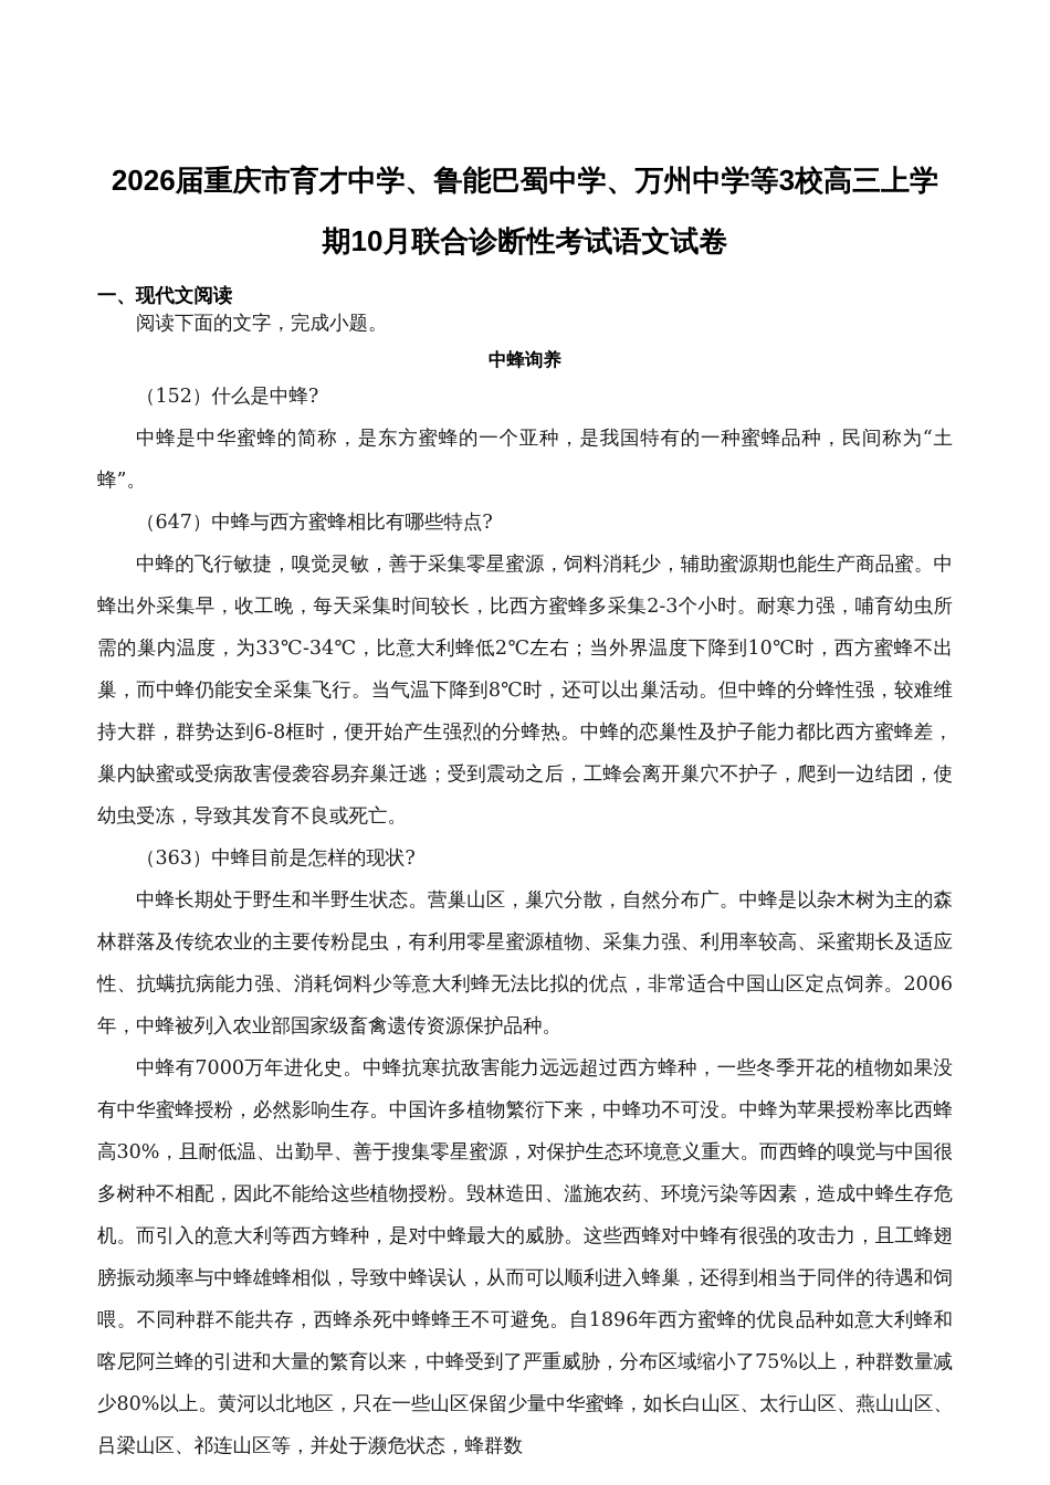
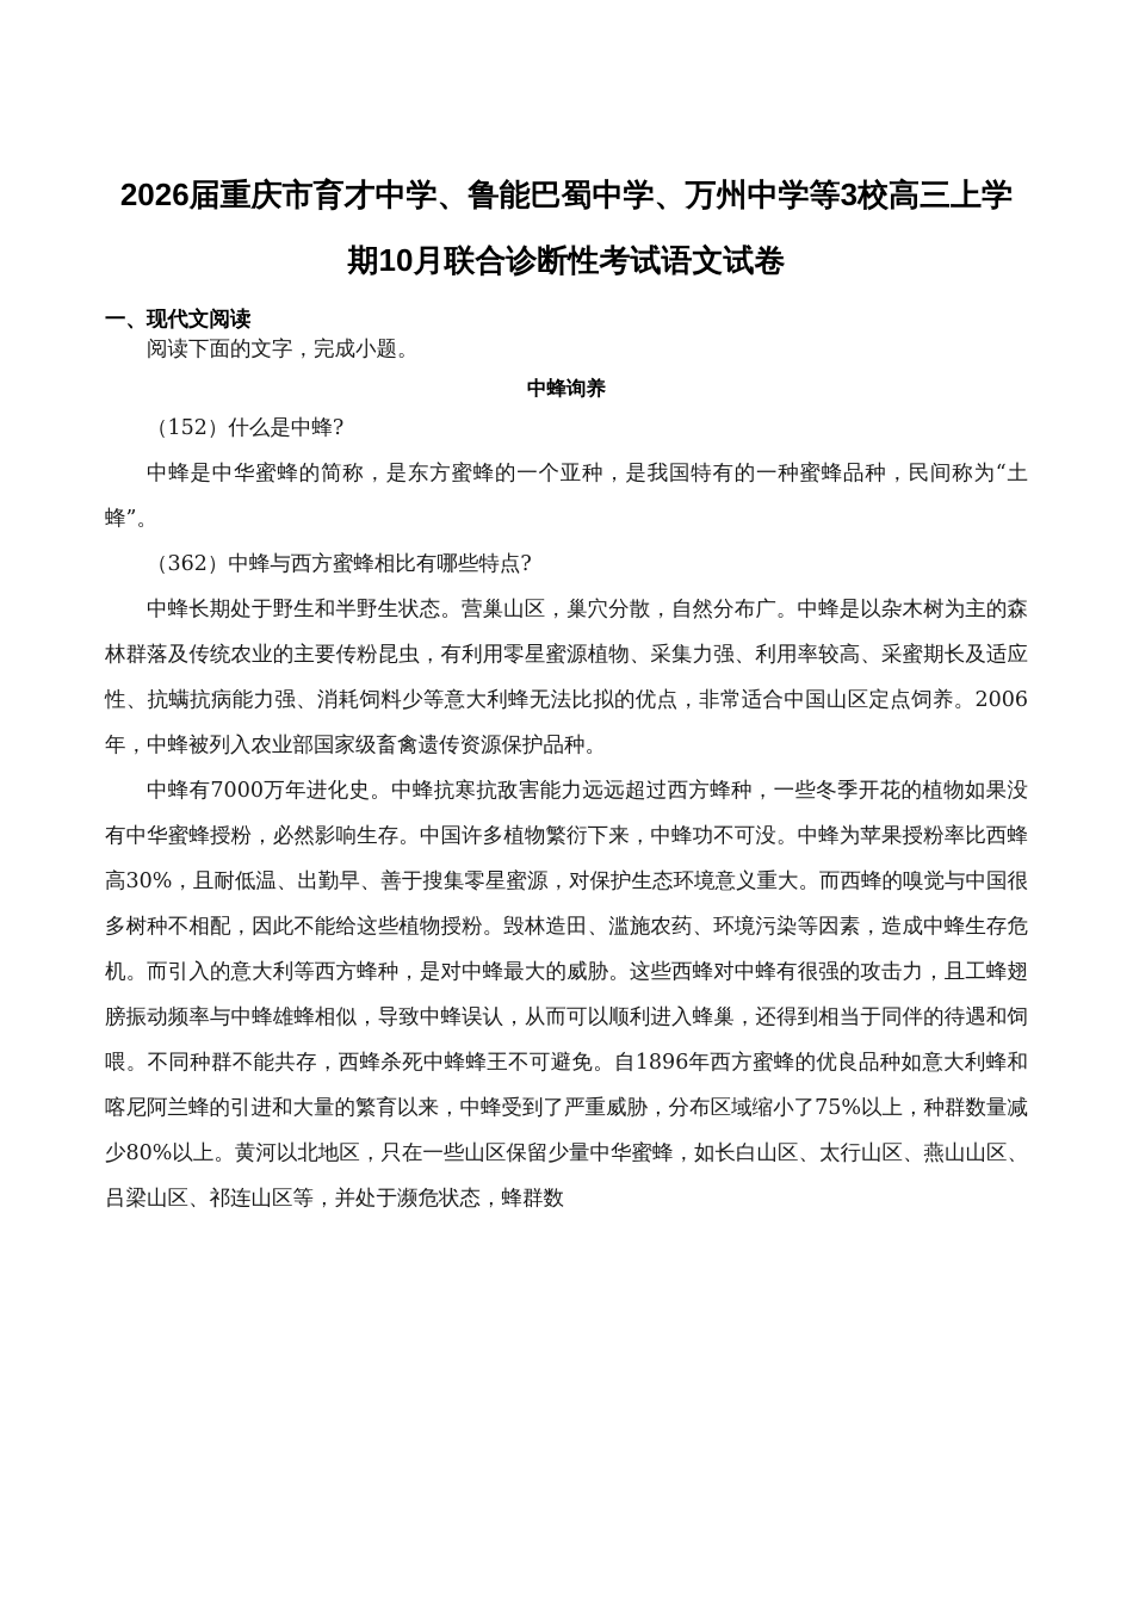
  2026届重庆市育才中学、鲁能巴蜀中学、万州中学等3校高三上学期10月联合诊断性考试语文试卷
  一、现代文阅读
  阅读下面的文字，完成小题。
  中蜂询养
  （152）什么是中蜂?
  中蜂是中华蜜蜂的简称，是东方蜜蜂的一个亚种，是我国特有的一种蜜蜂品种，民间称为“土蜂”。
- （647）中蜂与西方蜜蜂相比有哪些特点?
+ （362）中蜂与西方蜜蜂相比有哪些特点?
- 中蜂的飞行敏捷，嗅觉灵敏，善于采集零星蜜源，饲料消耗少，辅助蜜源期也能生产商品蜜。中蜂出外采集早，收工晚，每天采集时间较长，比西方蜜蜂多采集2-3个小时。耐寒力强，哺育幼虫所需的巢内温度，为33℃-34℃，比意大利蜂低2℃左右；当外界温度下降到10℃时，西方蜜蜂不出巢，而中蜂仍能安全采集飞行。当气温下降到8℃时，还可以出巢活动。但中蜂的分蜂性强，较难维持大群，群势达到6-8框时，便开始产生强烈的分蜂热。中蜂的恋巢性及护子能力都比西方蜜蜂差，巢内缺蜜或受病敌害侵袭容易弃巢迁逃；受到震动之后，工蜂会离开巢穴不护子，爬到一边结团，使幼虫受冻，导致其发育不良或死亡。
- （363）中蜂目前是怎样的现状?
  中蜂长期处于野生和半野生状态。营巢山区，巢穴分散，自然分布广。中蜂是以杂木树为主的森林群落及传统农业的主要传粉昆虫，有利用零星蜜源植物、采集力强、利用率较高、采蜜期长及适应性、抗螨抗病能力强、消耗饲料少等意大利蜂无法比拟的优点，非常适合中国山区定点饲养。2006年，中蜂被列入农业部国家级畜禽遗传资源保护品种。
  中蜂有7000万年进化史。中蜂抗寒抗敌害能力远远超过西方蜂种，一些冬季开花的植物如果没有中华蜜蜂授粉，必然影响生存。中国许多植物繁衍下来，中蜂功不可没。中蜂为苹果授粉率比西蜂高30%，且耐低温、出勤早、善于搜集零星蜜源，对保护生态环境意义重大。而西蜂的嗅觉与中国很多树种不相配，因此不能给这些植物授粉。毁林造田、滥施农药、环境污染等因素，造成中蜂生存危机。而引入的意大利等西方蜂种，是对中蜂最大的威胁。这些西蜂对中蜂有很强的攻击力，且工蜂翅膀振动频率与中蜂雄蜂相似，导致中蜂误认，从而可以顺利进入蜂巢，还得到相当于同伴的待遇和饲喂。不同种群不能共存，西蜂杀死中蜂蜂王不可避免。自1896年西方蜜蜂的优良品种如意大利蜂和喀尼阿兰蜂的引进和大量的繁育以来，中蜂受到了严重威胁，分布区域缩小了75%以上，种群数量减少80%以上。黄河以北地区，只在一些山区保留少量中华蜜蜂，如长白山区、太行山区、燕山山区、吕梁山区、祁连山区等，并处于濒危状态，蜂群数
